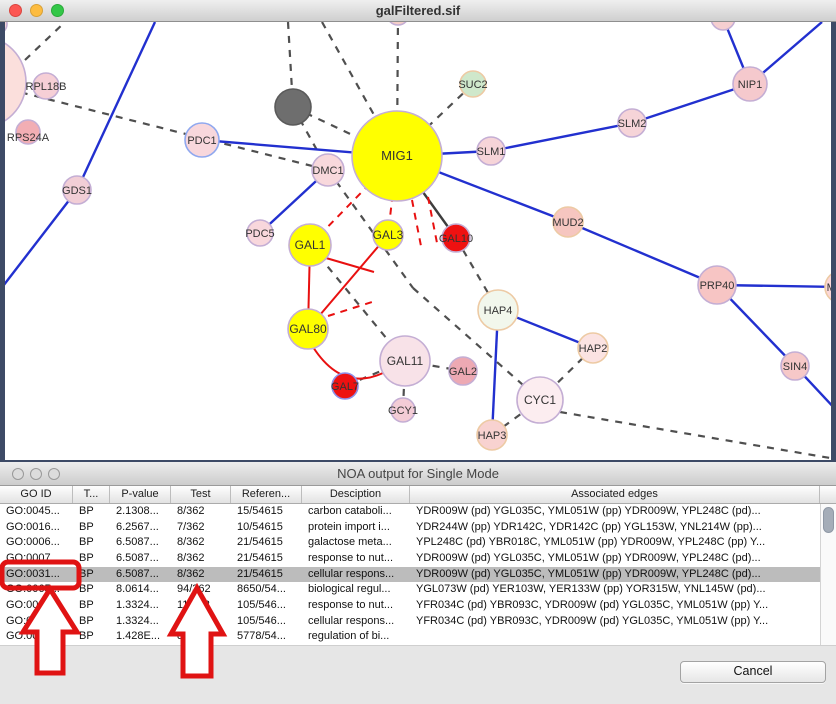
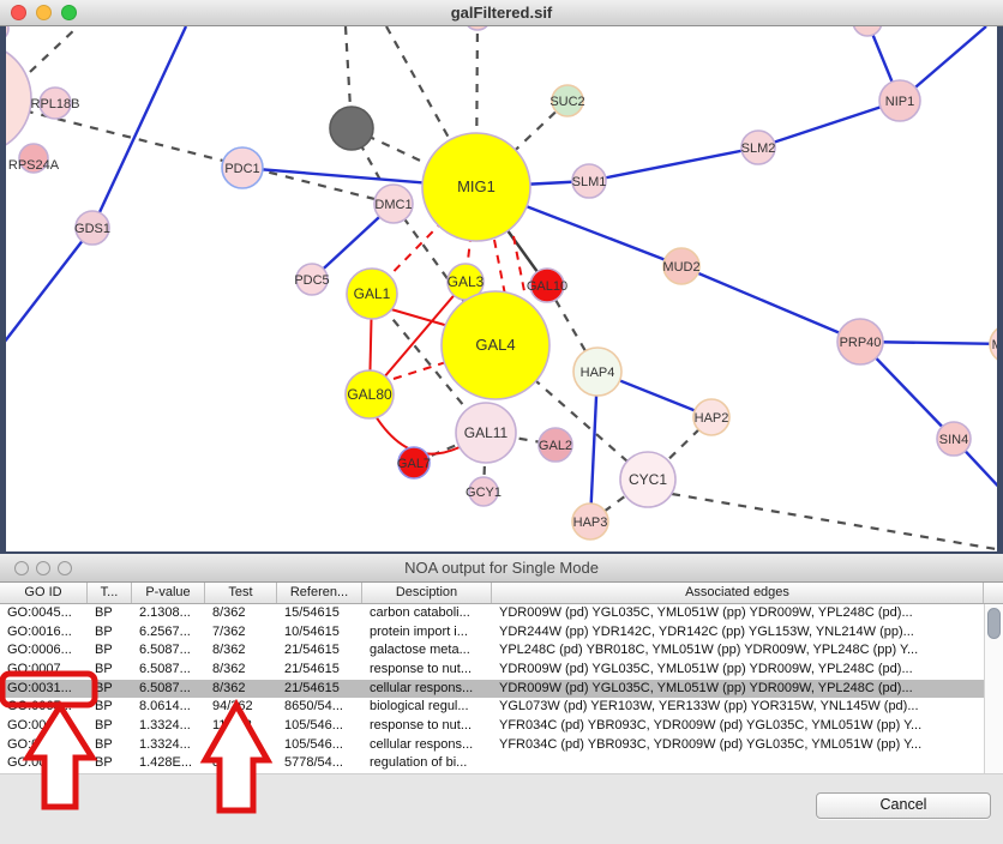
  galFiltered.sif
  RPL18B
  RPS24A
  GDS1
  PDC1
  DMC1
  MIG1
  SUC2
  SLM1
  SLM2
  NIP1
  MUD2
  PDC5
  GAL1
  GAL3
  GAL10
+ GAL4
  GAL80
  GAL11
  GAL2
  GAL7
  GCY1
  HAP4
  HAP2
  CYC1
  HAP3
  PRP40
  SIN4
  NOA output for Single Mode
  GO ID
  T...
  P-value
  Test
  Referen...
  Desciption
  Associated edges
  GO:0045...
  BP
  2.1308...
  8/362
  15/54615
  carbon cataboli...
  YDR009W (pd) YGL035C, YML051W (pp) YDR009W, YPL248C (pd)...
  GO:0016...
  BP
  6.2567...
  7/362
  10/54615
  protein import i...
  YDR244W (pp) YDR142C, YDR142C (pp) YGL153W, YNL214W (pp)...
  GO:0006...
  BP
  6.5087...
  8/362
  21/54615
  galactose meta...
  YPL248C (pd) YBR018C, YML051W (pp) YDR009W, YPL248C (pp) Y...
  GO:0007...
  BP
  6.5087...
  8/362
  21/54615
  response to nut...
  YDR009W (pd) YGL035C, YML051W (pp) YDR009W, YPL248C (pd)...
  GO:0031...
  BP
  6.5087...
  8/362
  21/54615
  cellular respons...
  YDR009W (pd) YGL035C, YML051W (pp) YDR009W, YPL248C (pd)...
  BP
  8.0614...
  94/62
  8650/54...
  biological regul...
  YGL073W (pd) YER103W, YER133W (pp) YOR315W, YNL145W (pd)...
  BP
  1.3324...
  105/546...
  response to nut...
  YFR034C (pd) YBR093C, YDR009W (pd) YGL035C, YML051W (pp) Y...
  BP
  1.3324...
  105/546...
  cellular respons...
  YFR034C (pd) YBR093C, YDR009W (pd) YGL035C, YML051W (pp) Y...
  BP
  1.428E...
  5778/54...
  regulation of bi...
  Cancel
